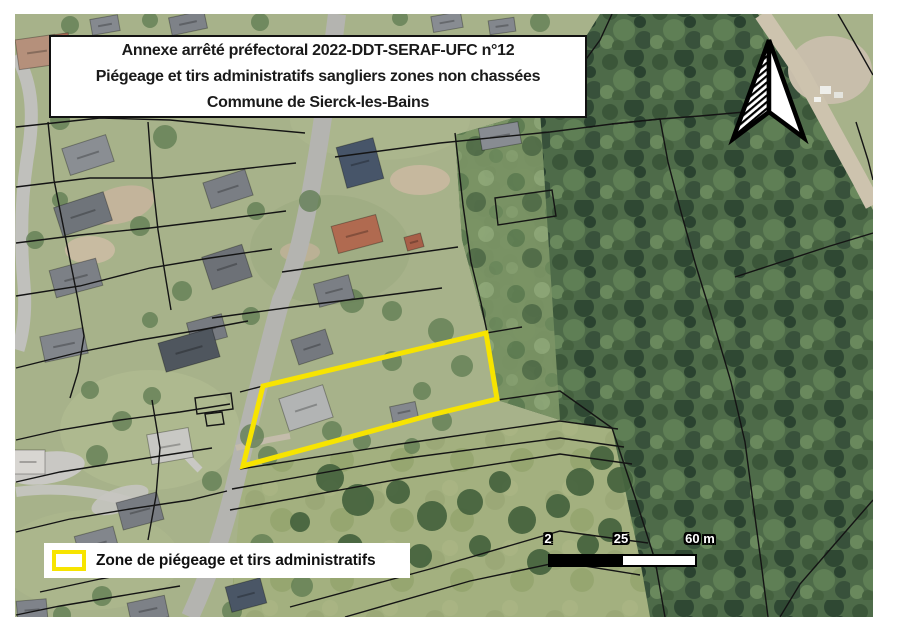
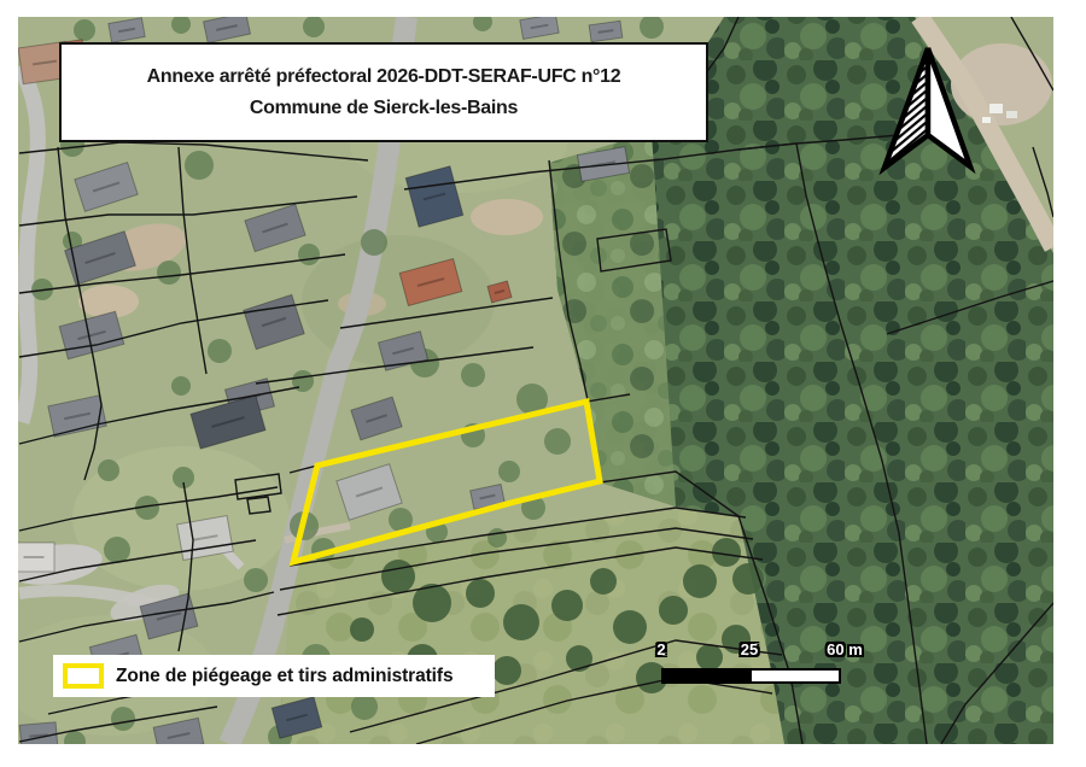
- Annexe arrêté préfectoral 2022-DDT-SERAF-UFC n°12
+ Annexe arrêté préfectoral 2026-DDT-SERAF-UFC n°12
- Piégeage et tirs administratifs sangliers zones non chassées
  Commune de Sierck-les-Bains
  Zone de piégeage et tirs administratifs
  2
  25
  60 m
